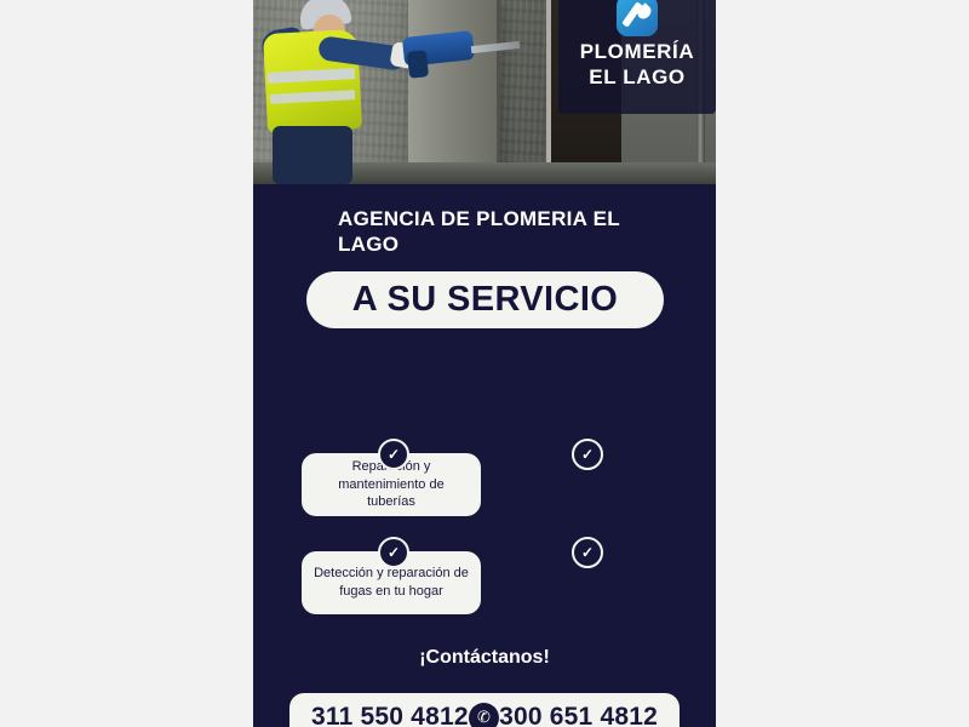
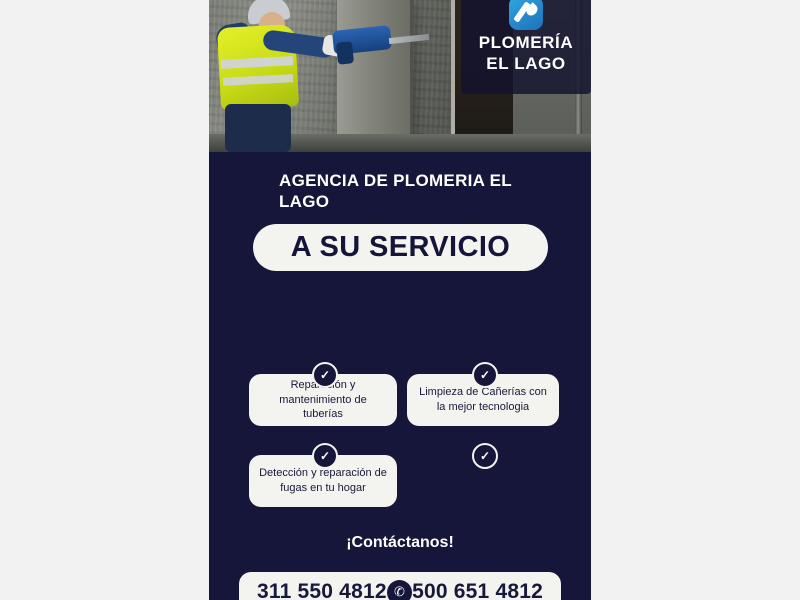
  PLOMERÍA
  EL LAGO
  AGENCIA DE PLOMERIA EL LAGO
  A SU SERVICIO
  Repaón y mantenimiento de tuberías
  ✓
+ Limpieza de Cañerías con la mejor tecnologia
  ✓
  Detección y reparación de fugas en tu hogar
  ✓
  ✓
  ¡Contáctanos!
  311 550 4812
  ✆
- 300 651 4812
+ 500 651 4812
